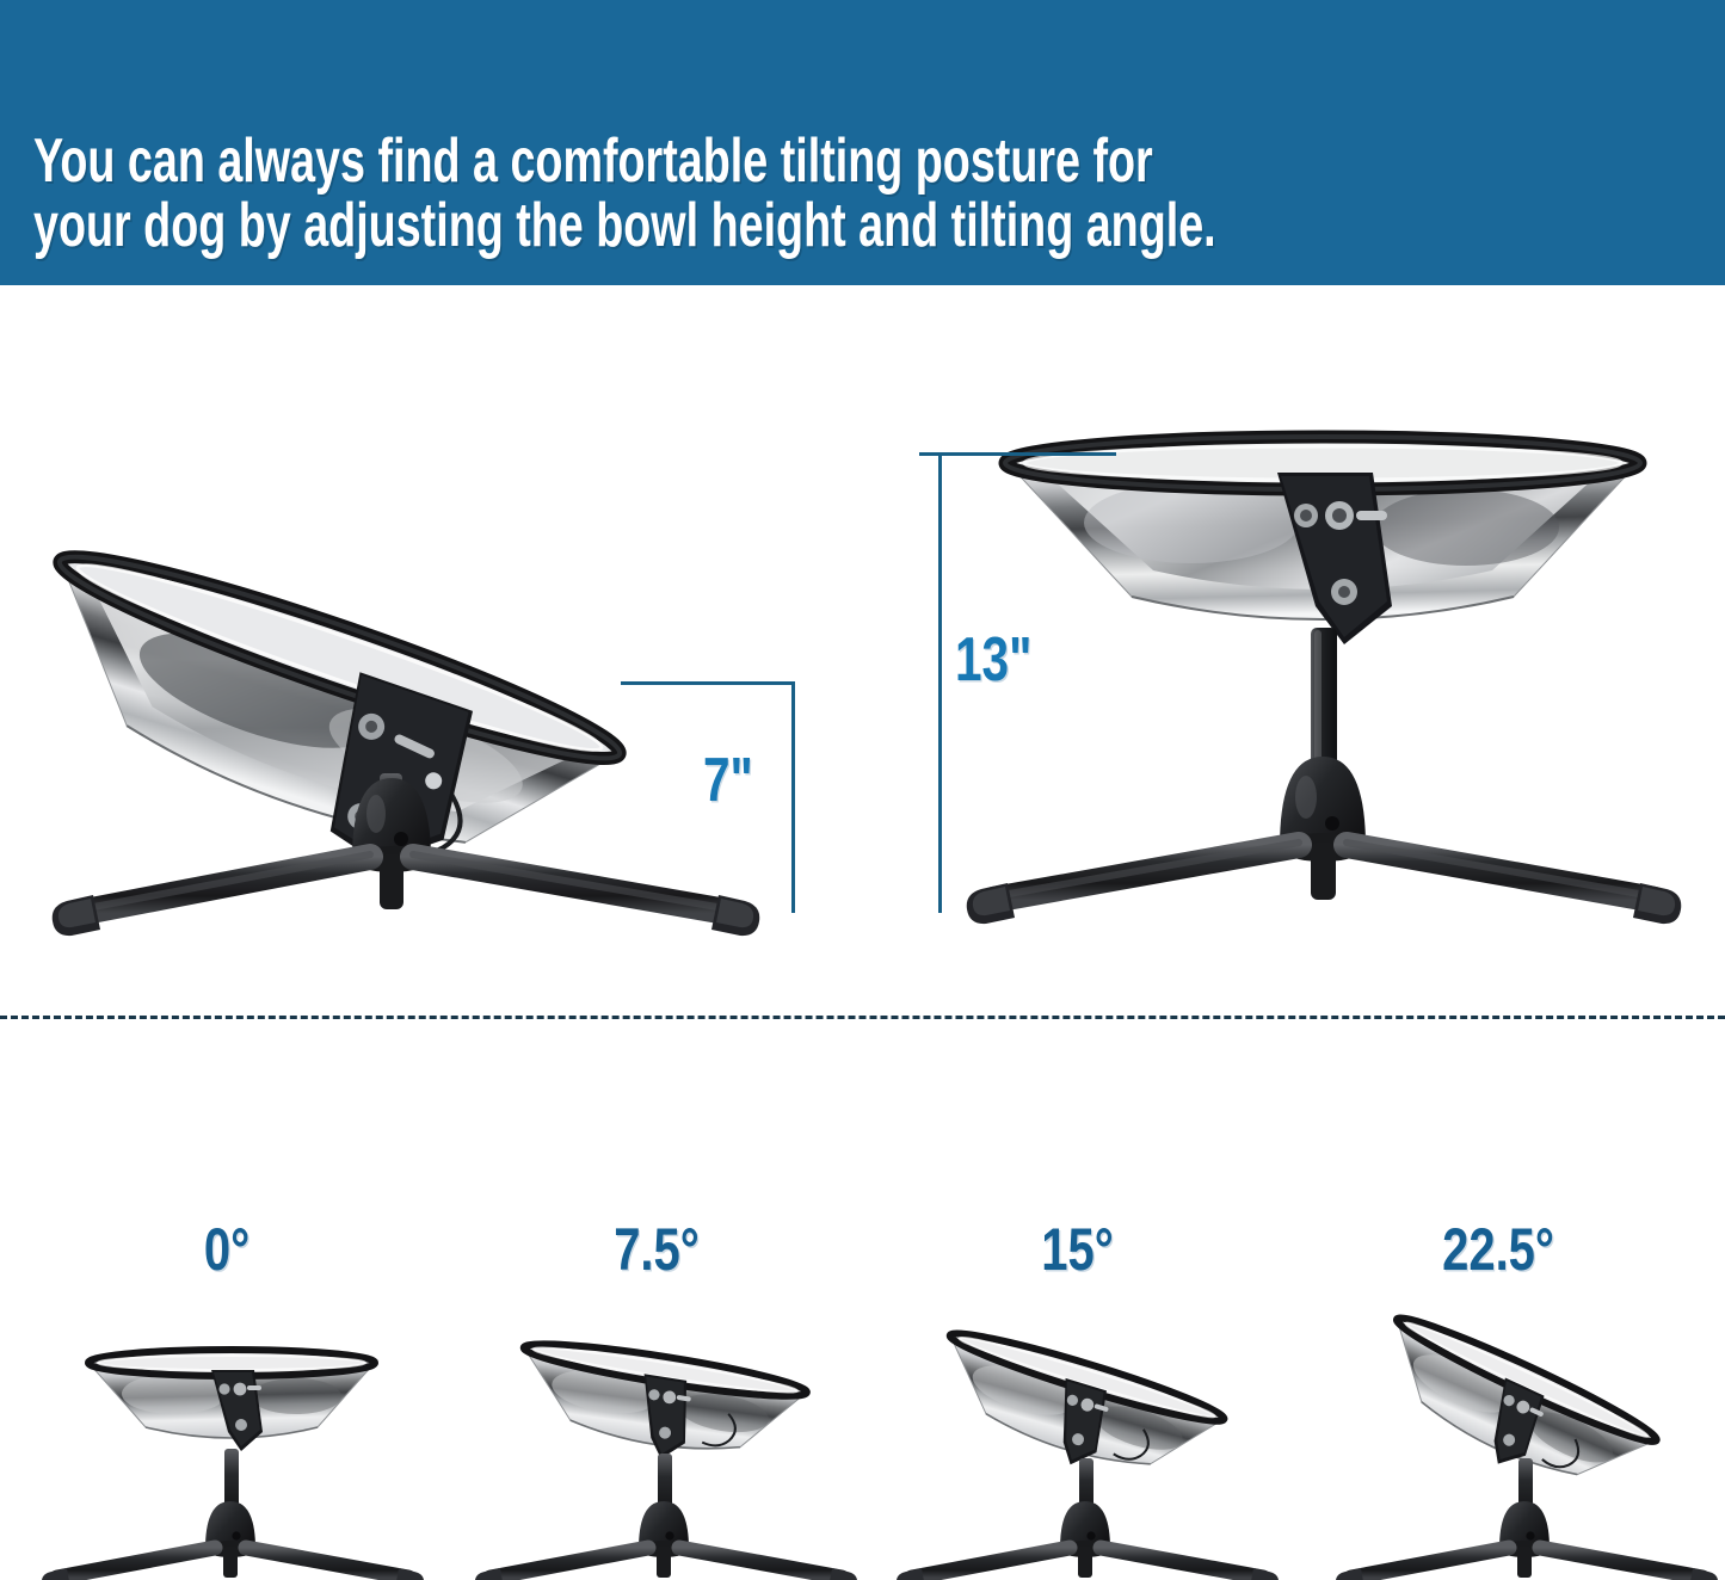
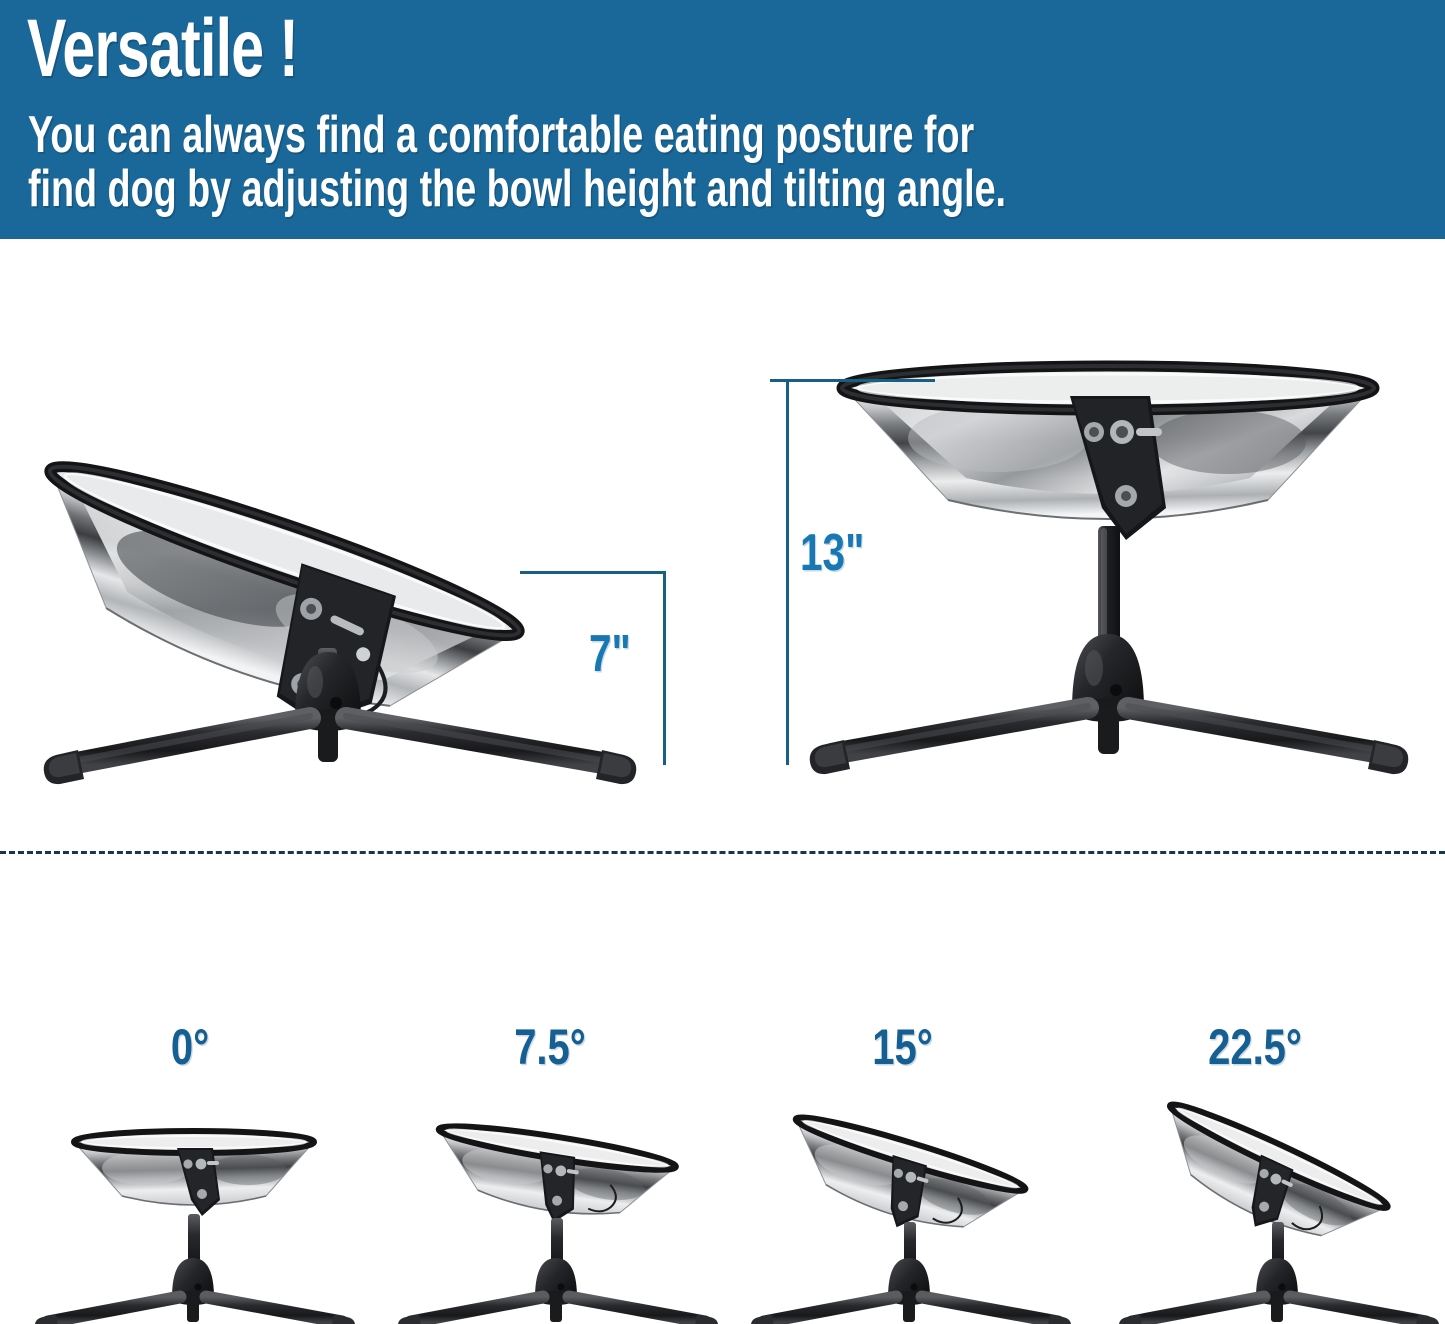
+ Versatile !
- You can always find a comfortable tilting posture for
+ You can always find a comfortable eating posture for
- your dog by adjusting the bowl height and tilting angle.
+ find dog by adjusting the bowl height and tilting angle.
  7"
  13"
  0°
  7.5°
  15°
  22.5°
